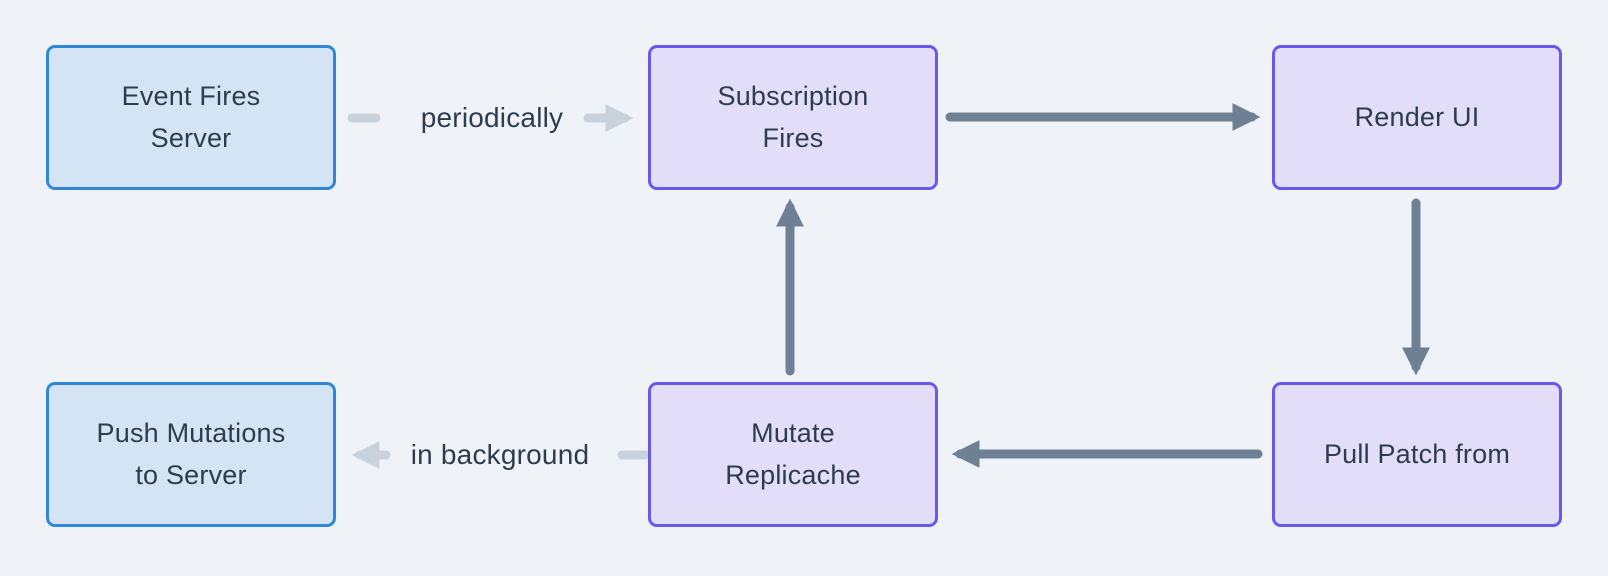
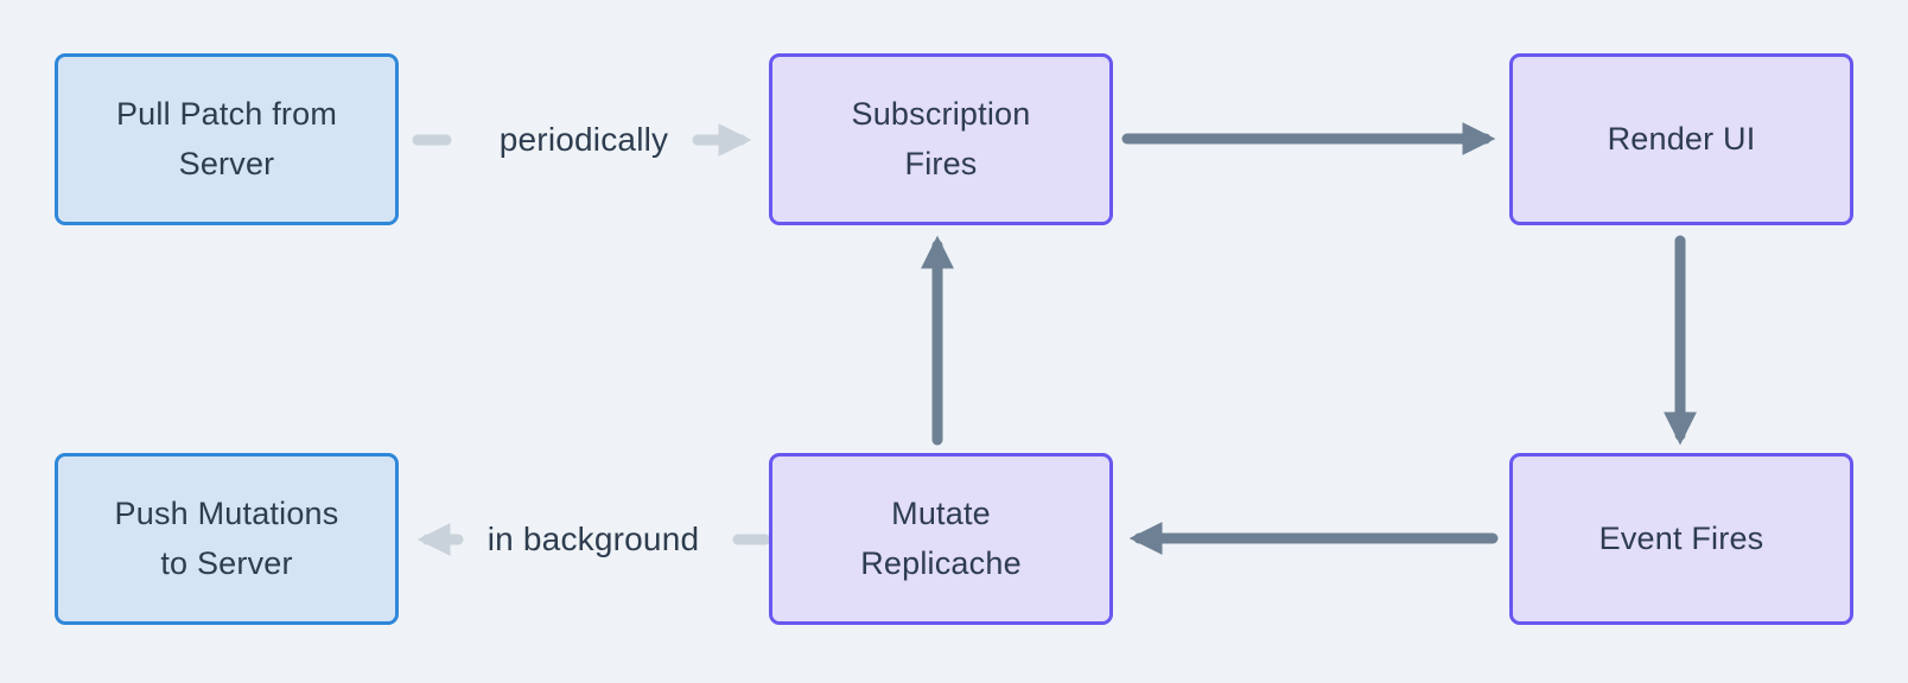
- Event Fires
+ Pull Patch from
  Server
  Subscription
  Fires
  Render UI
  Push Mutations
  to Server
  Mutate
  Replicache
- Pull Patch from
+ Event Fires
  periodically
  in background
